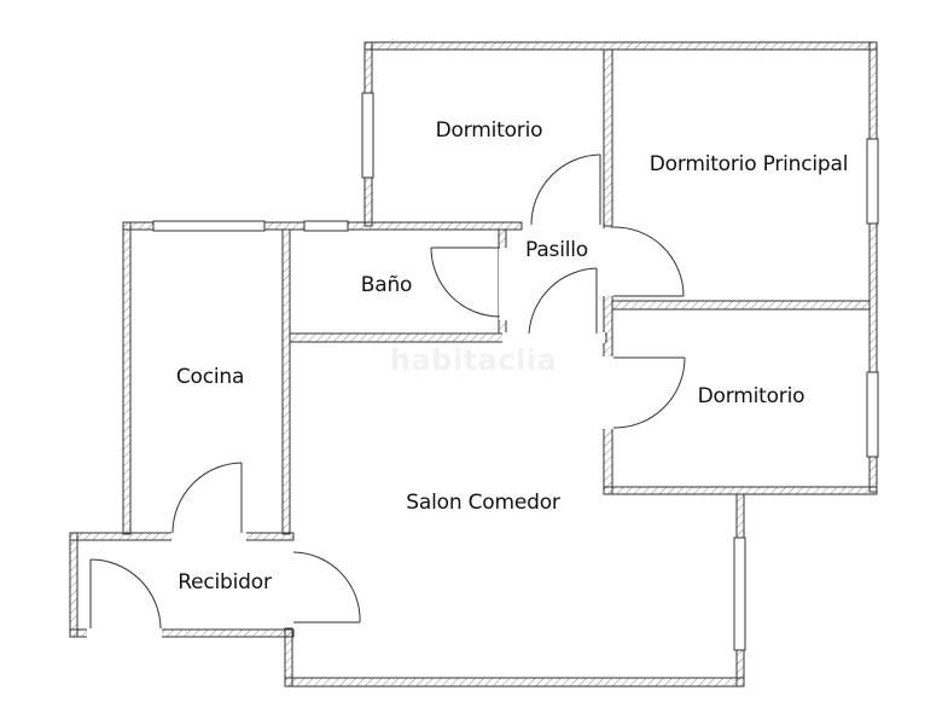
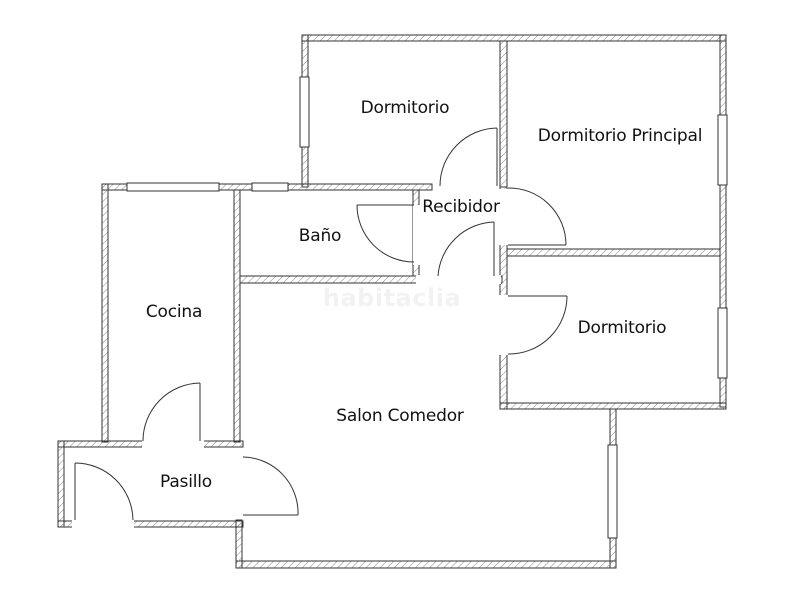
  Dormitorio
  Dormitorio Principal
- Pasillo
+ Recibidor
  Baño
  Cocina
  Dormitorio
  Salon Comedor
- Recibidor
+ Pasillo
